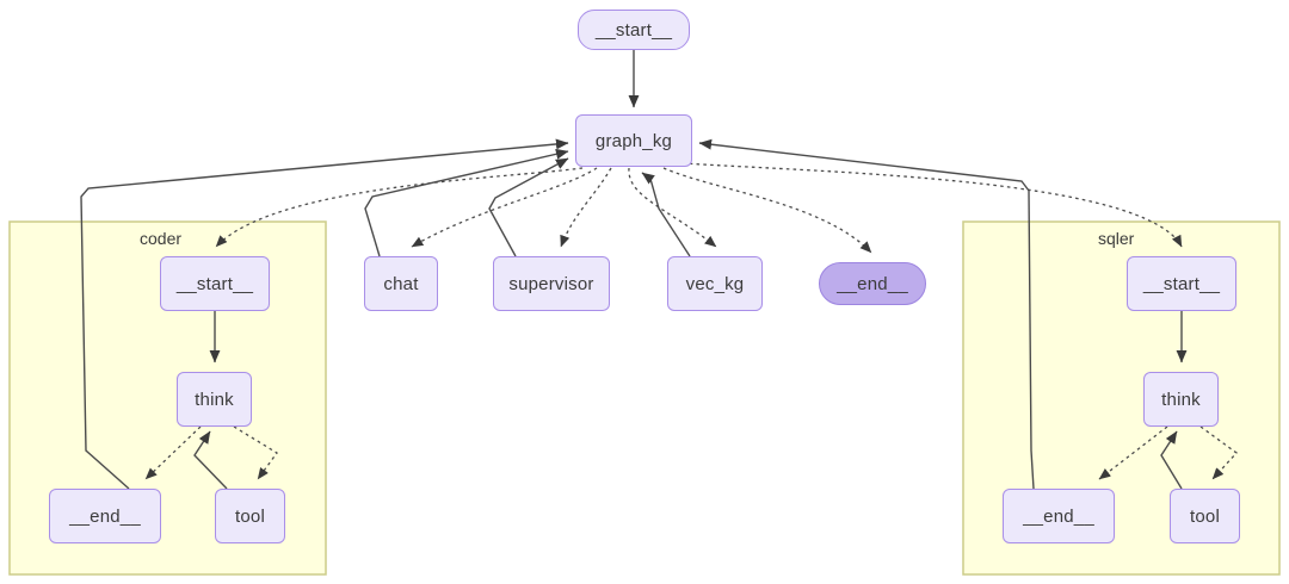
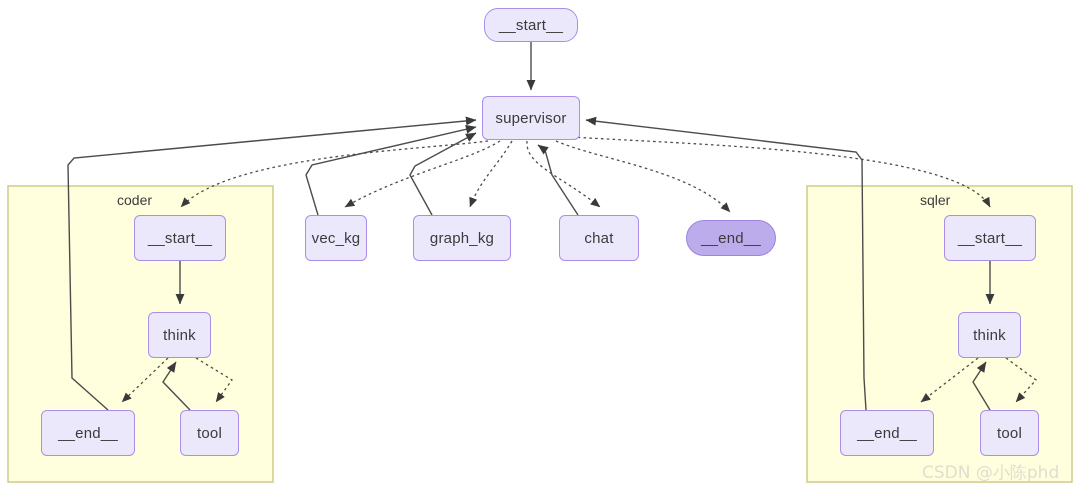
  coder
  sqler
  __start__
- graph_kg
+ supervisor
- chat
+ vec_kg
- supervisor
+ graph_kg
- vec_kg
+ chat
  __end__
  __start__
  think
  __end__
  tool
  __start__
  think
  __end__
  tool
+ CSDN @小陈phd
